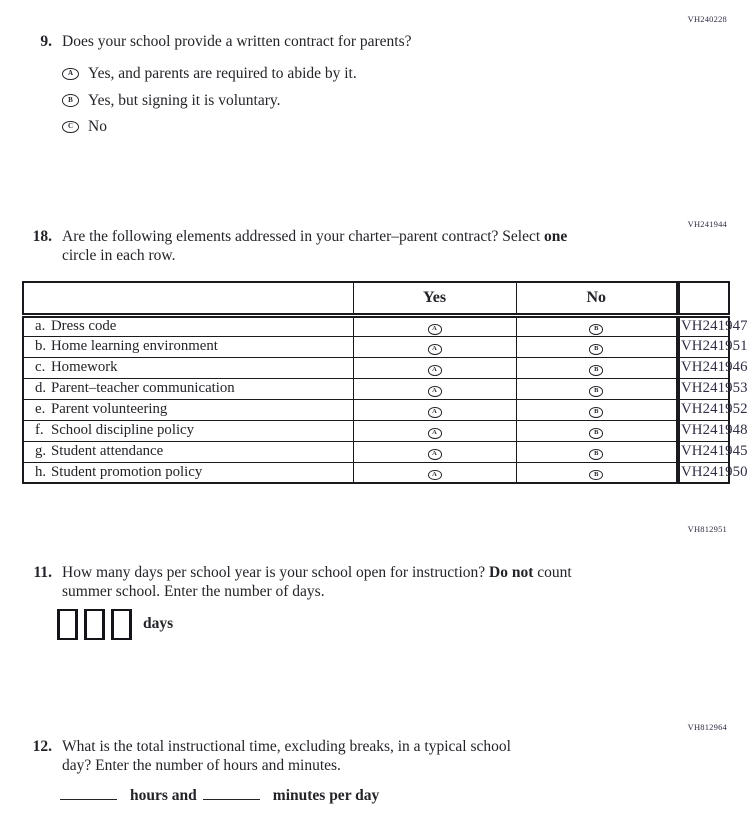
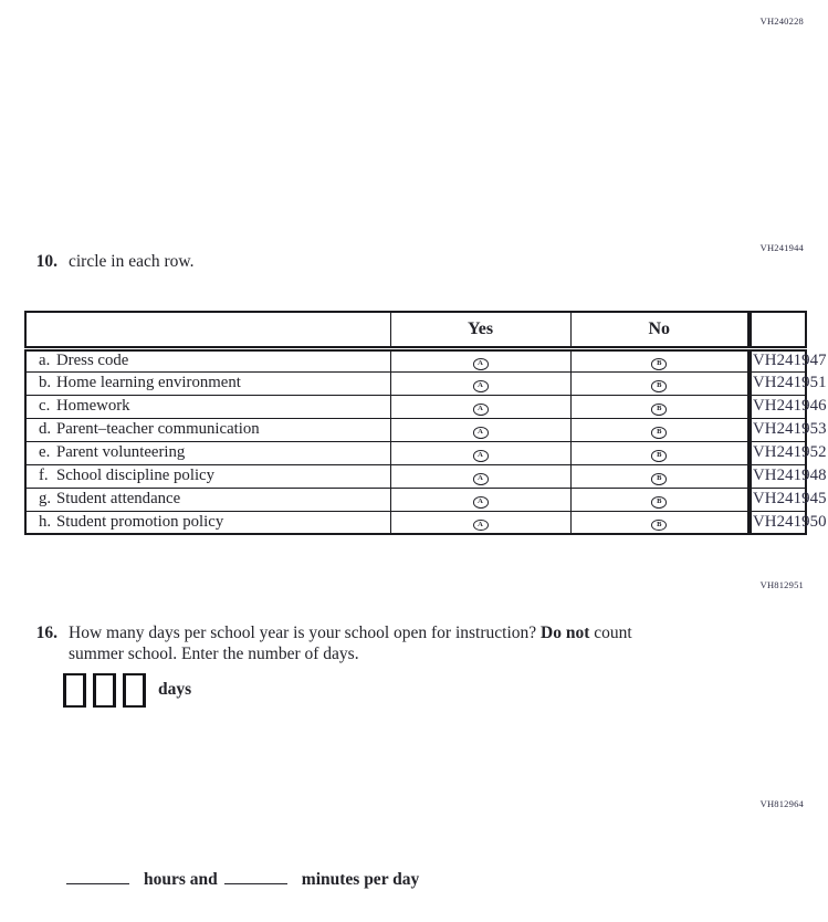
  VH240228
- 9.
- Does your school provide a written contract for parents?
- A
- Yes, and parents are required to abide by it.
- B
- Yes, but signing it is voluntary.
- C
- No
  VH241944
- 18.
+ 10.
- Are the following elements addressed in your charter–parent contract? Select one
  circle in each row.
  	Yes	No
  a. Dress code			VH241947
  b. Home learning environment			VH241951
  c. Homework			VH241946
  d. Parent–teacher communication			VH241953
  e. Parent volunteering			VH241952
  f. School discipline policy			VH241948
  g. Student attendance			VH241945
  h. Student promotion policy			VH241950
  VH812951
- 11.
+ 16.
  How many days per school year is your school open for instruction? Do not count
  summer school. Enter the number of days.
  days
  VH812964
- 12.
- What is the total instructional time, excluding breaks, in a typical school
- day? Enter the number of hours and minutes.
  hours and
  minutes per day
